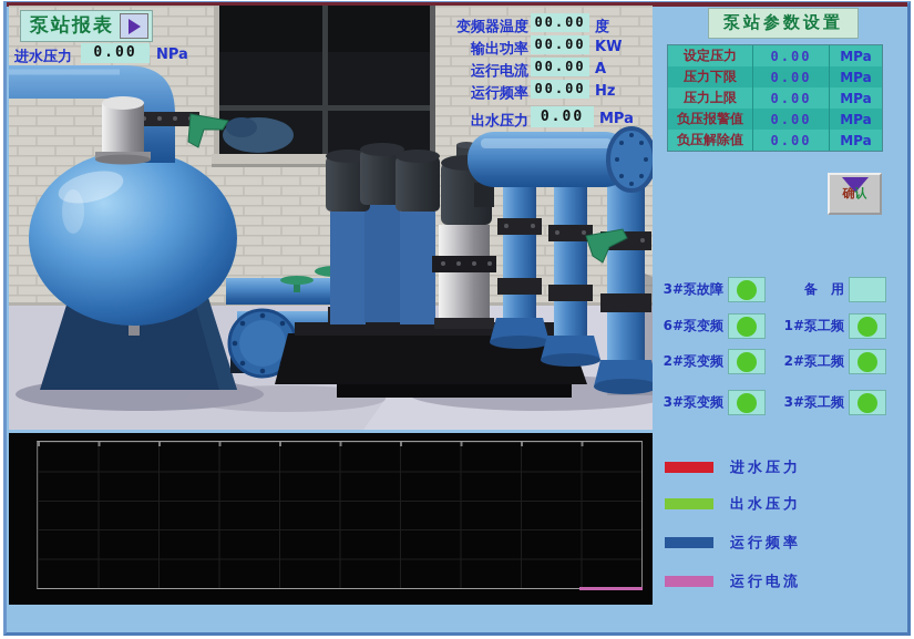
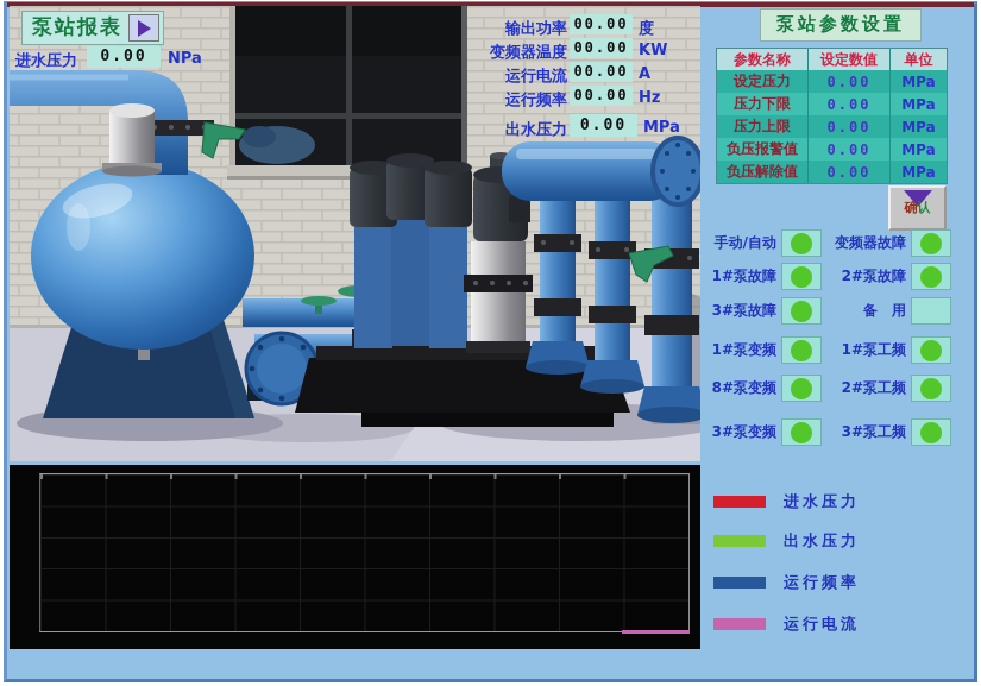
  泵站报表
  进水压力
  0.00
  NPa
- 变频器温度
+ 输出功率
  00.00
  度
- 输出功率
+ 变频器温度
  00.00
  KW
  运行电流
  00.00
  A
  运行频率
  00.00
  Hz
  出水压力
  0.00
  MPa
  泵站参数设置
+ 参数名称
+ 设定数值
+ 单位
  设定压力
  0.00
  MPa
  压力下限
  0.00
  MPa
  压力上限
  0.00
  MPa
  负压报警值
  0.00
  MPa
  负压解除值
  0.00
  MPa
  确认
+ 手动/自动
+ 变频器故障
+ 1#泵故障
+ 2#泵故障
  3#泵故障
  备 用
- 6#泵变频
+ 1#泵变频
  1#泵工频
- 2#泵变频
+ 8#泵变频
  2#泵工频
  3#泵变频
  3#泵工频
  进水压力
  出水压力
  运行频率
  运行电流
